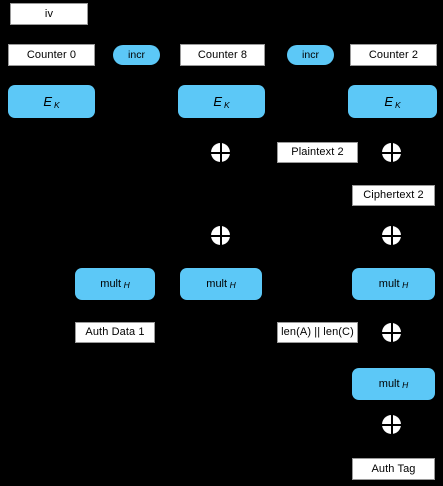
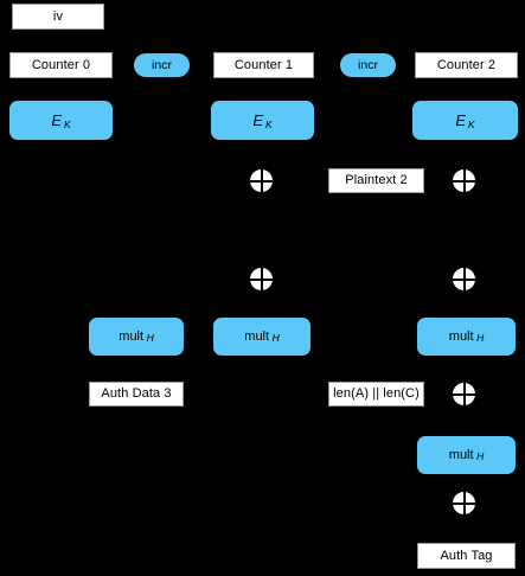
  iv
  Counter 0
  incr
- Counter 8
+ Counter 1
  incr
  Counter 2
  E
  K
  E
  K
  E
  K
  Plaintext 2
- Ciphertext 2
  mult
  H
  mult
  H
  mult
  H
- Auth Data 1
+ Auth Data 3
  len(A) || len(C)
  mult
  H
  Auth Tag
